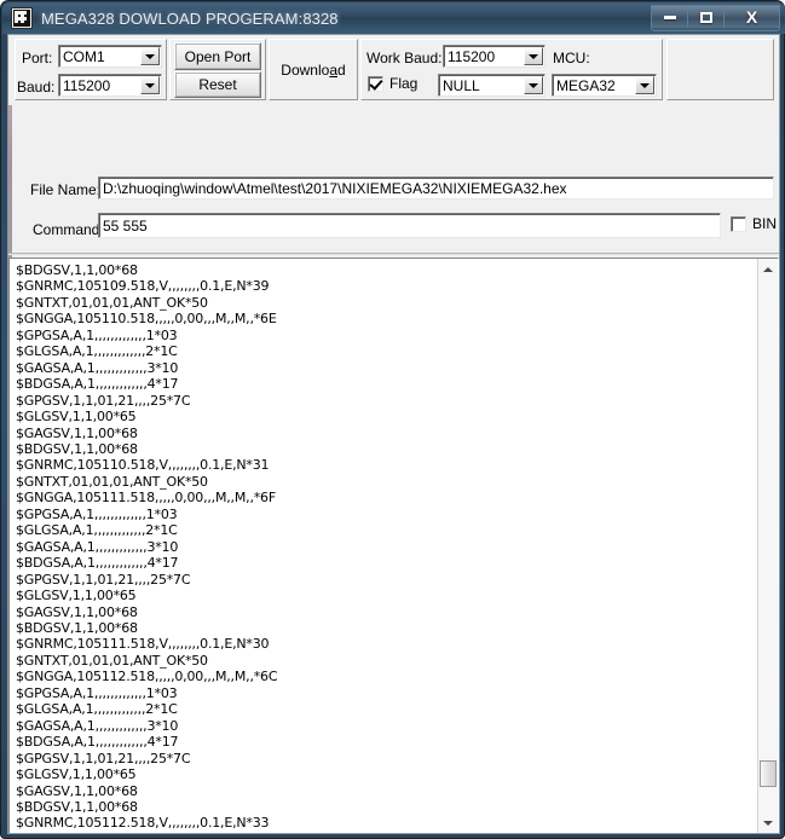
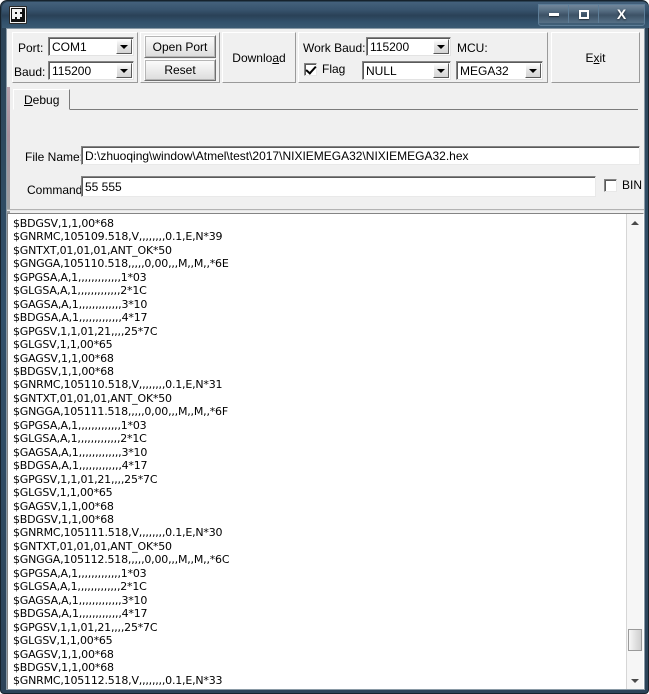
- MEGA328 DOWLOAD PROGERAM:8328
  X
  Port:
  COM1
  Baud:
  115200
  Open Port
  Reset
  Download
  Work Baud:
  115200
  Flag
  NULL
  MCU:
  MEGA32
+ Exit
+ Debug
  File Name
  D:\zhuoqing\window\Atmel\test\2017\NIXIEMEGA32\NIXIEMEGA32.hex
  Command
  55 555
  BIN
  $BDGSV,1,1,00*68
  $GNRMC,105109.518,V,,,,,,,,0.1,E,N*39
  $GNTXT,01,01,01,ANT_OK*50
  $GNGGA,105110.518,,,,,0,00,,,M,,M,,*6E
  $GPGSA,A,1,,,,,,,,,,,,,1*03
  $GLGSA,A,1,,,,,,,,,,,,,2*1C
  $GAGSA,A,1,,,,,,,,,,,,,3*10
  $BDGSA,A,1,,,,,,,,,,,,,4*17
  $GPGSV,1,1,01,21,,,,25*7C
  $GLGSV,1,1,00*65
  $GAGSV,1,1,00*68
  $BDGSV,1,1,00*68
  $GNRMC,105110.518,V,,,,,,,,0.1,E,N*31
  $GNTXT,01,01,01,ANT_OK*50
  $GNGGA,105111.518,,,,,0,00,,,M,,M,,*6F
  $GPGSA,A,1,,,,,,,,,,,,,1*03
  $GLGSA,A,1,,,,,,,,,,,,,2*1C
  $GAGSA,A,1,,,,,,,,,,,,,3*10
  $BDGSA,A,1,,,,,,,,,,,,,4*17
  $GPGSV,1,1,01,21,,,,25*7C
  $GLGSV,1,1,00*65
  $GAGSV,1,1,00*68
  $BDGSV,1,1,00*68
  $GNRMC,105111.518,V,,,,,,,,0.1,E,N*30
  $GNTXT,01,01,01,ANT_OK*50
  $GNGGA,105112.518,,,,,0,00,,,M,,M,,*6C
  $GPGSA,A,1,,,,,,,,,,,,,1*03
  $GLGSA,A,1,,,,,,,,,,,,,2*1C
  $GAGSA,A,1,,,,,,,,,,,,,3*10
  $BDGSA,A,1,,,,,,,,,,,,,4*17
  $GPGSV,1,1,01,21,,,,25*7C
  $GLGSV,1,1,00*65
  $GAGSV,1,1,00*68
  $BDGSV,1,1,00*68
  $GNRMC,105112.518,V,,,,,,,,0.1,E,N*33
